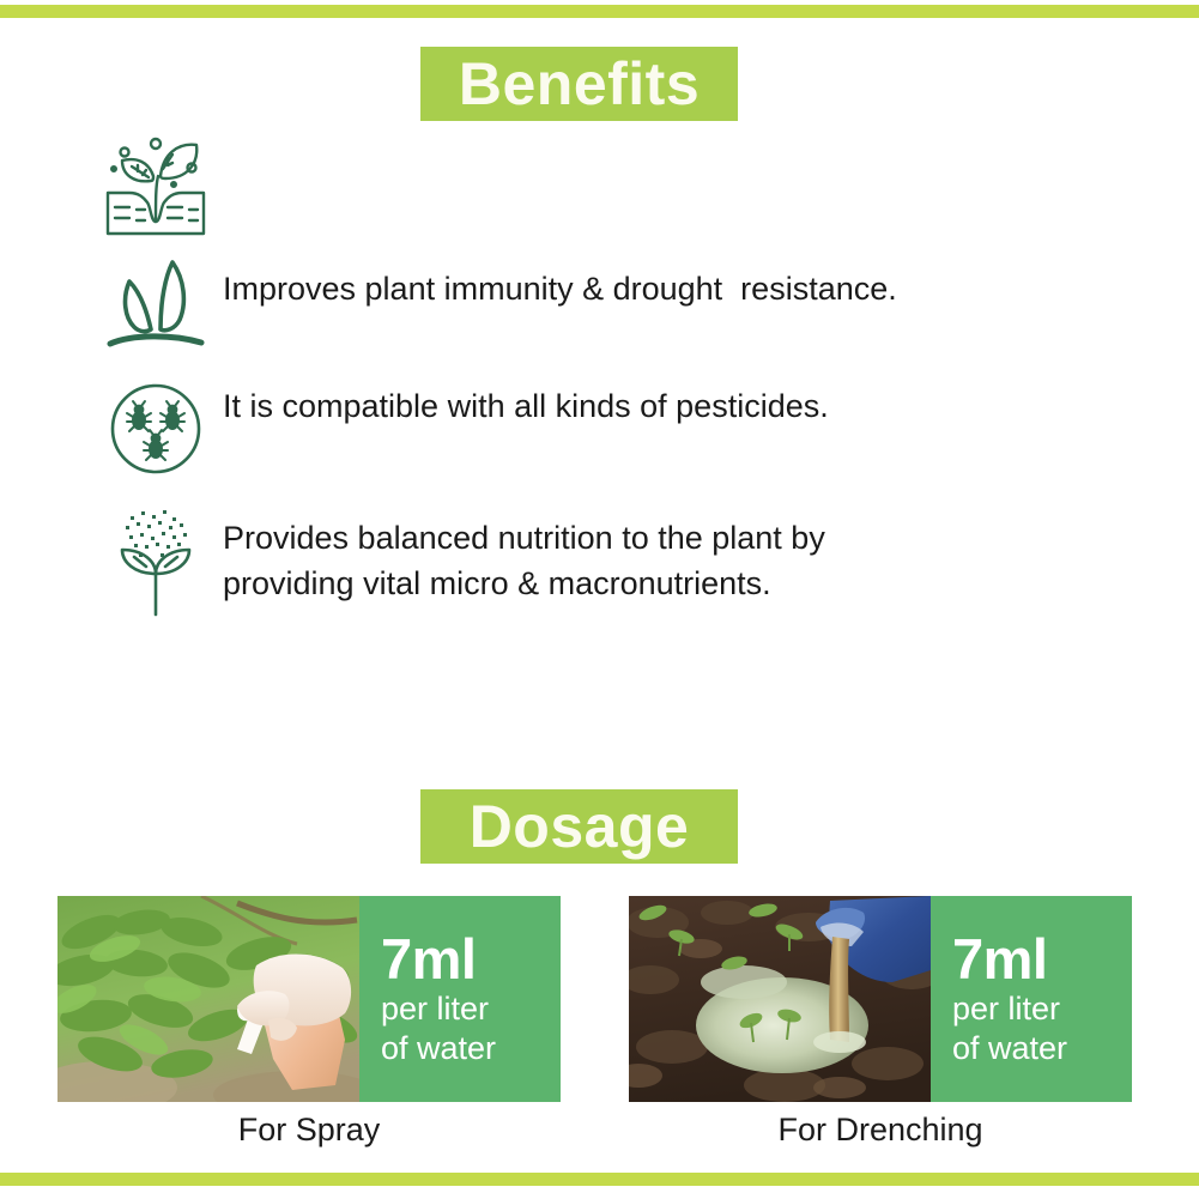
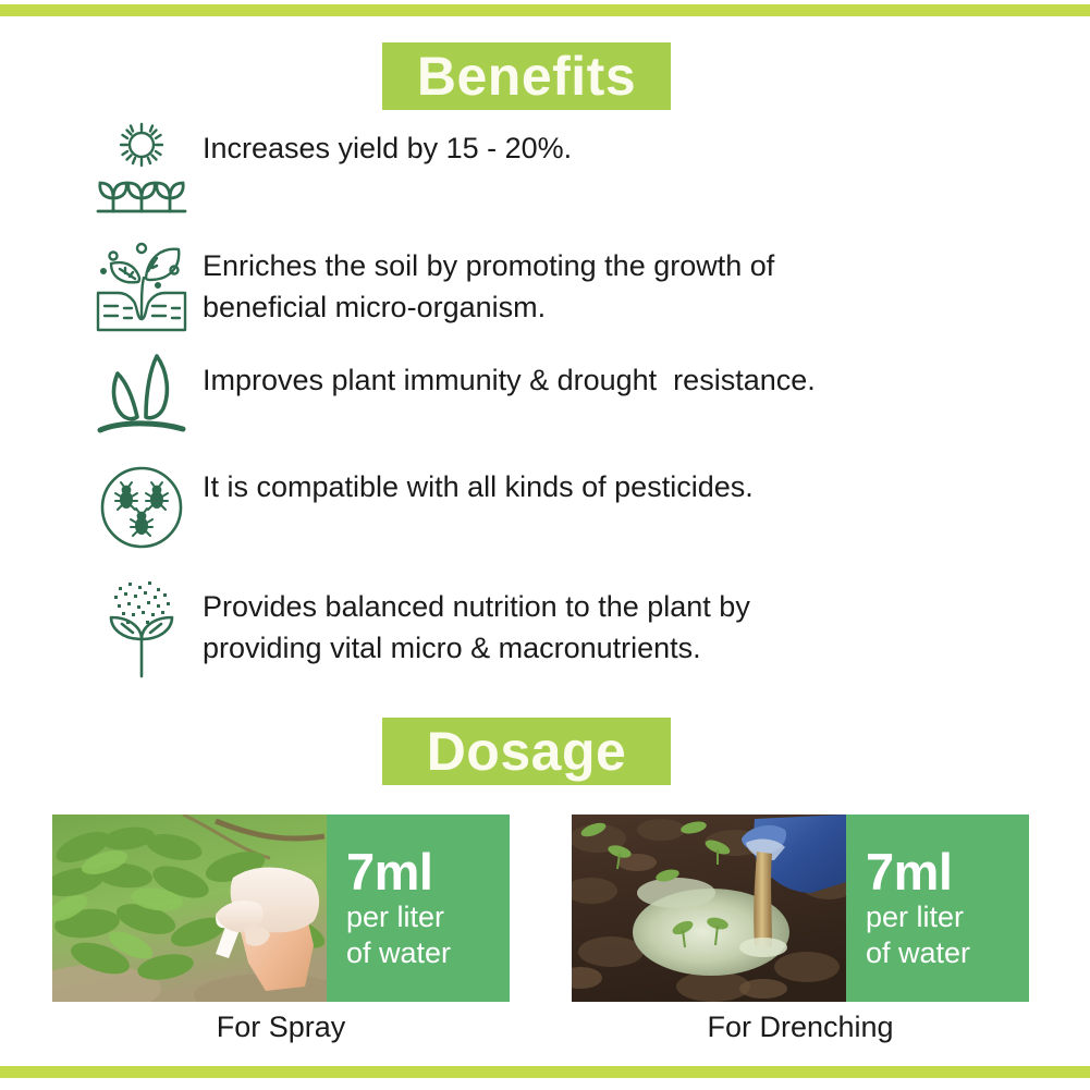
  Benefits
+ Increases yield by 15 - 20%.
+ Enriches the soil by promoting the growth of
+ beneficial micro-organism.
  Improves plant immunity & drought resistance.
  It is compatible with all kinds of pesticides.
  Provides balanced nutrition to the plant by
  providing vital micro & macronutrients.
  Dosage
  7ml
  per liter
  of water
  7ml
  per liter
  of water
  For Spray
  For Drenching
